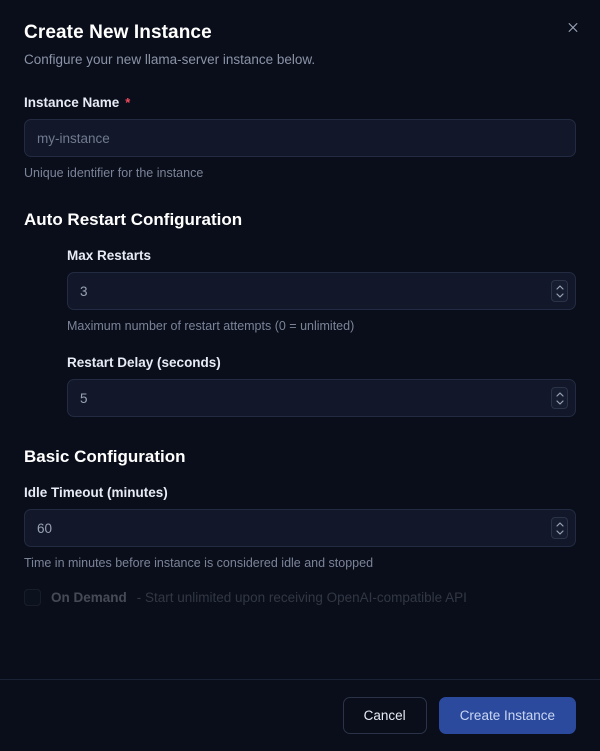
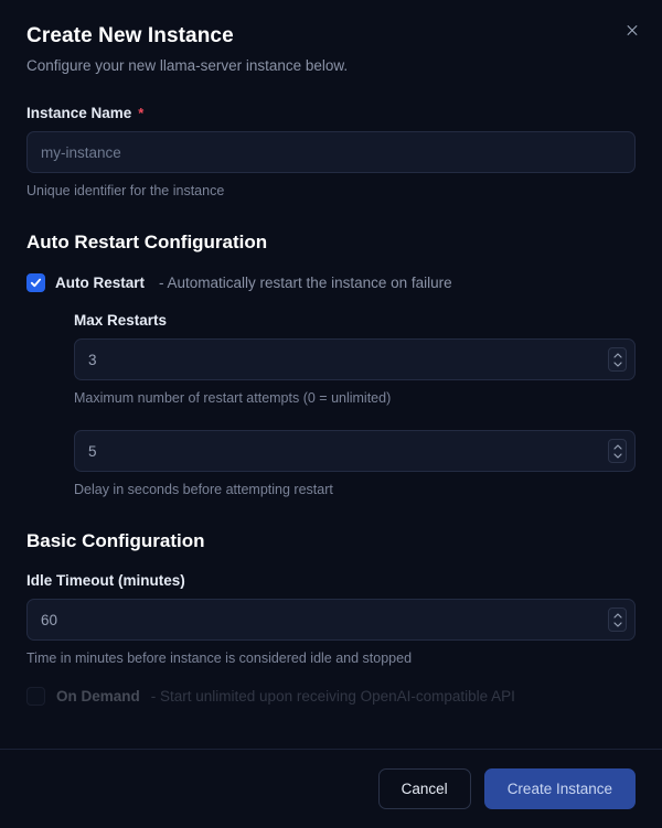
  Create New Instance
  Configure your new llama-server instance below.
  Instance Name
  *
  my-instance
  Unique identifier for the instance
  Auto Restart Configuration
+ Auto Restart
+ - Automatically restart the instance on failure
  Max Restarts
  3
  Maximum number of restart attempts (0 = unlimited)
- Restart Delay (seconds)
  5
+ Delay in seconds before attempting restart
  Basic Configuration
  Idle Timeout (minutes)
  60
  Time in minutes before instance is considered idle and stopped
  On Demand
  - Start unlimited upon receiving OpenAI-compatible API
  Cancel
  Create Instance
